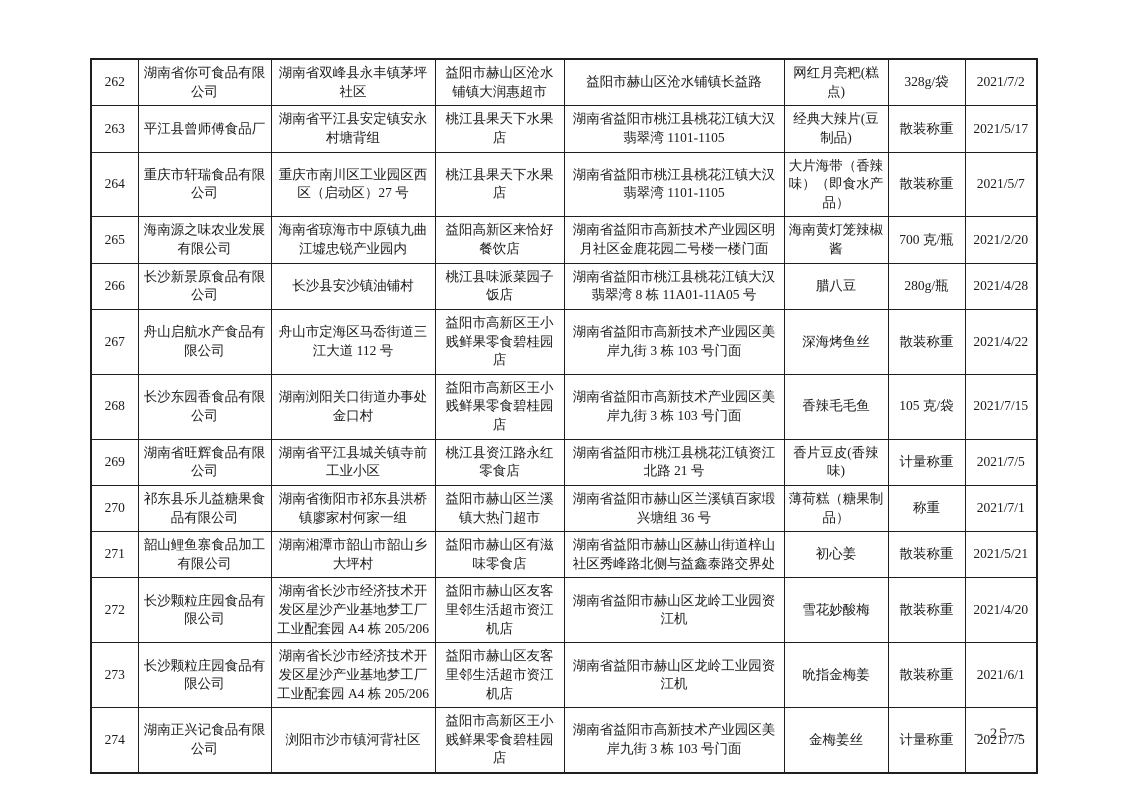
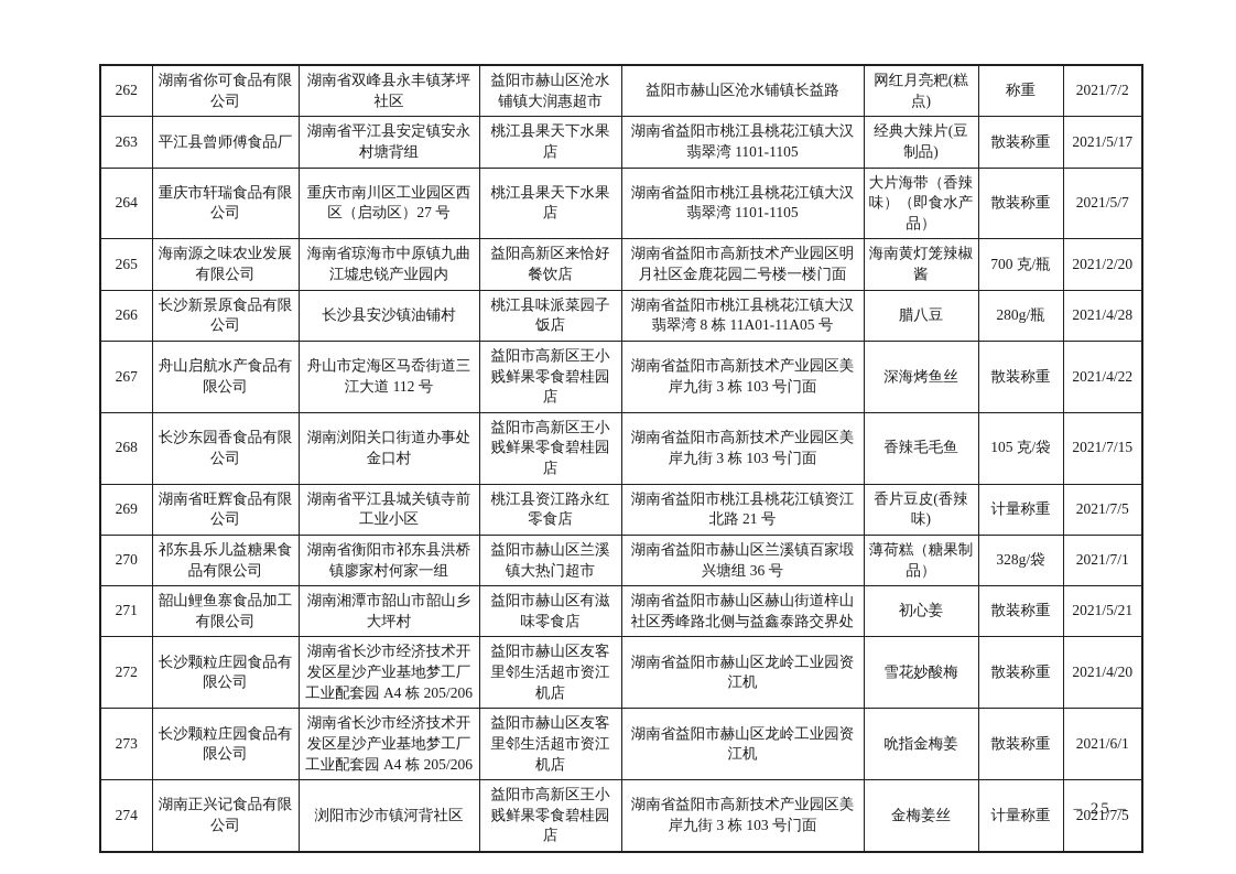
- 262	湖南省你可食品有限公司	湖南省双峰县永丰镇茅坪社区	益阳市赫山区沧水铺镇大润惠超市	益阳市赫山区沧水铺镇长益路	网红月亮粑(糕点)	328g/袋	2021/7/2
+ 262	湖南省你可食品有限公司	湖南省双峰县永丰镇茅坪社区	益阳市赫山区沧水铺镇大润惠超市	益阳市赫山区沧水铺镇长益路	网红月亮粑(糕点)	称重	2021/7/2
  263	平江县曾师傅食品厂	湖南省平江县安定镇安永村塘背组	桃江县果天下水果店	湖南省益阳市桃江县桃花江镇大汉翡翠湾 1101-1105	经典大辣片(豆制品)	散装称重	2021/5/17
  264	重庆市轩瑞食品有限公司	重庆市南川区工业园区西区（启动区）27 号	桃江县果天下水果店	湖南省益阳市桃江县桃花江镇大汉翡翠湾 1101-1105	大片海带（香辣味）（即食水产品）	散装称重	2021/5/7
  265	海南源之味农业发展有限公司	海南省琼海市中原镇九曲江墟忠锐产业园内	益阳高新区来恰好餐饮店	湖南省益阳市高新技术产业园区明月社区金鹿花园二号楼一楼门面	海南黄灯笼辣椒酱	700 克/瓶	2021/2/20
  266	长沙新景原食品有限公司	长沙县安沙镇油铺村	桃江县味派菜园子饭店	湖南省益阳市桃江县桃花江镇大汉翡翠湾 8 栋 11A01-11A05 号	腊八豆	280g/瓶	2021/4/28
  267	舟山启航水产食品有限公司	舟山市定海区马岙街道三江大道 112 号	益阳市高新区王小贱鲜果零食碧桂园店	湖南省益阳市高新技术产业园区美岸九街 3 栋 103 号门面	深海烤鱼丝	散装称重	2021/4/22
  268	长沙东园香食品有限公司	湖南浏阳关口街道办事处金口村	益阳市高新区王小贱鲜果零食碧桂园店	湖南省益阳市高新技术产业园区美岸九街 3 栋 103 号门面	香辣毛毛鱼	105 克/袋	2021/7/15
  269	湖南省旺辉食品有限公司	湖南省平江县城关镇寺前工业小区	桃江县资江路永红零食店	湖南省益阳市桃江县桃花江镇资江北路 21 号	香片豆皮(香辣味)	计量称重	2021/7/5
- 270	祁东县乐儿益糖果食品有限公司	湖南省衡阳市祁东县洪桥镇廖家村何家一组	益阳市赫山区兰溪镇大热门超市	湖南省益阳市赫山区兰溪镇百家塅兴塘组 36 号	薄荷糕（糖果制品）	称重	2021/7/1
+ 270	祁东县乐儿益糖果食品有限公司	湖南省衡阳市祁东县洪桥镇廖家村何家一组	益阳市赫山区兰溪镇大热门超市	湖南省益阳市赫山区兰溪镇百家塅兴塘组 36 号	薄荷糕（糖果制品）	328g/袋	2021/7/1
  271	韶山鲤鱼寨食品加工有限公司	湖南湘潭市韶山市韶山乡大坪村	益阳市赫山区有滋味零食店	湖南省益阳市赫山区赫山街道梓山社区秀峰路北侧与益鑫泰路交界处	初心姜	散装称重	2021/5/21
  272	长沙颗粒庄园食品有限公司	湖南省长沙市经济技术开发区星沙产业基地梦工厂工业配套园 A4 栋 205/206	益阳市赫山区友客里邻生活超市资江机店	湖南省益阳市赫山区龙岭工业园资江机	雪花妙酸梅	散装称重	2021/4/20
  273	长沙颗粒庄园食品有限公司	湖南省长沙市经济技术开发区星沙产业基地梦工厂工业配套园 A4 栋 205/206	益阳市赫山区友客里邻生活超市资江机店	湖南省益阳市赫山区龙岭工业园资江机	吮指金梅姜	散装称重	2021/6/1
  274	湖南正兴记食品有限公司	浏阳市沙市镇河背社区	益阳市高新区王小贱鲜果零食碧桂园店	湖南省益阳市高新技术产业园区美岸九街 3 栋 103 号门面	金梅姜丝	计量称重	2021/7/5
  – 25 –
